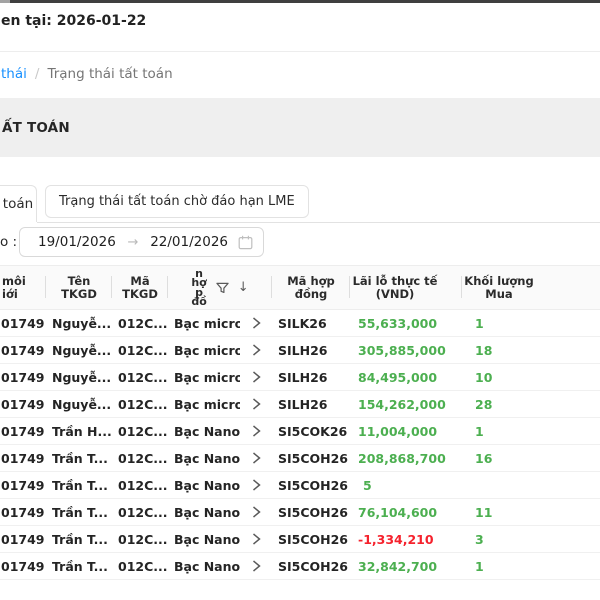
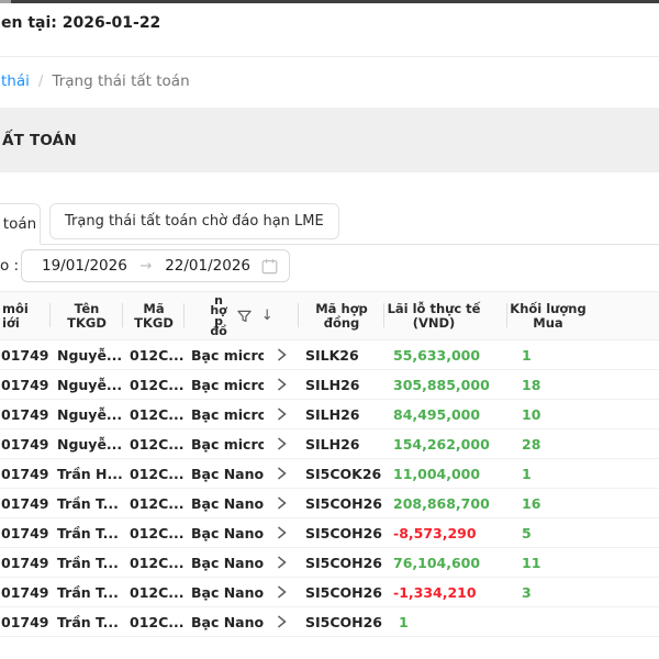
  en tại: 2026-01-22
  thái
  /
  Trạng thái tất toán
  ẤT TOÁN
  toán
  Trạng thái tất toán chờ đáo hạn LME
  o :
  19/01/2026
  →
  22/01/2026
  môi
  iới
  Tên
  TKGD
  Mã
  TKGD
  n
  hợ
  p
  đồ
  ↓
  Mã hợp đồng
  Lãi lỗ thực tế
  (VND)
  Khối lượng
  Mua
  01749
  Nguyễ...
  012C...
  Bạc micro
  SILK26
  55,633,000
  1
  01749
  Nguyễ...
  012C...
  Bạc micro
  SILH26
  305,885,000
  18
  01749
  Nguyễ...
  012C...
  Bạc micro
  SILH26
  84,495,000
  10
  01749
  Nguyễ...
  012C...
  Bạc micro
  SILH26
  154,262,000
  28
  01749
  Trần H...
  012C...
  Bạc Nano
  SI5COK26
  11,004,000
  1
  01749
  Trần T...
  012C...
  Bạc Nano
  SI5COH26
  208,868,700
  16
  01749
  Trần T...
  012C...
  Bạc Nano
  SI5COH26
+ -8,573,290
  5
  01749
  Trần T...
  012C...
  Bạc Nano
  SI5COH26
  76,104,600
  11
  01749
  Trần T...
  012C...
  Bạc Nano
  SI5COH26
  -1,334,210
  3
  01749
  Trần T...
  012C...
  Bạc Nano
  SI5COH26
- 32,842,700
  1
